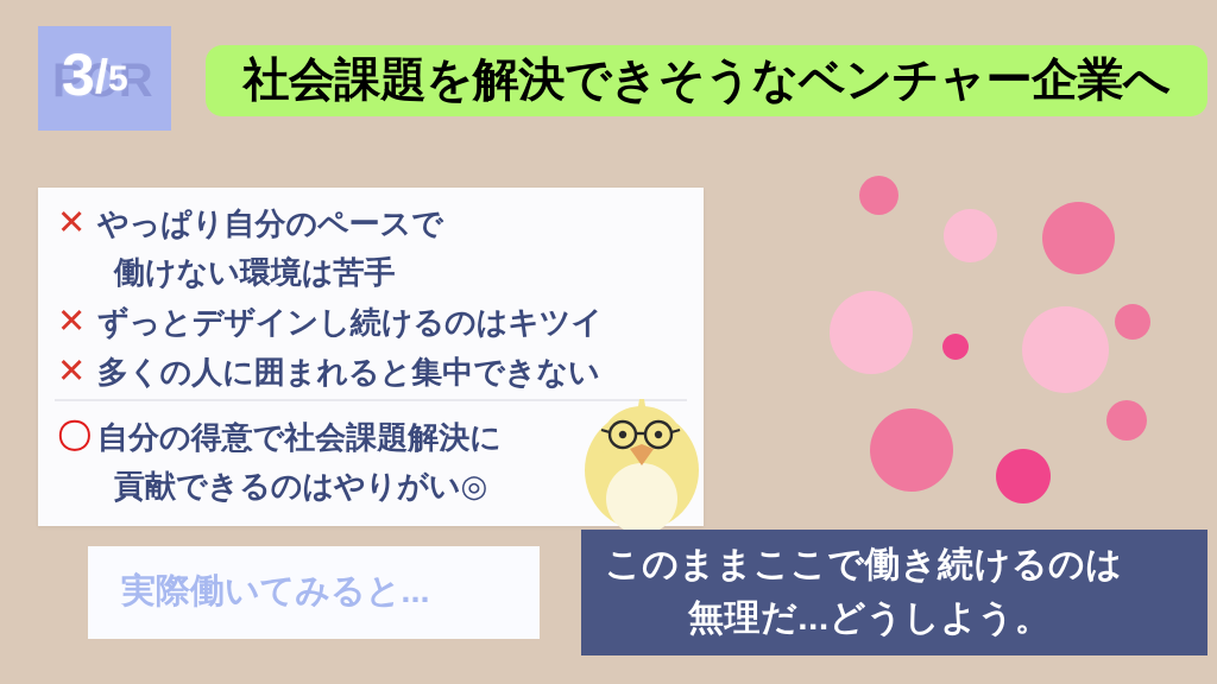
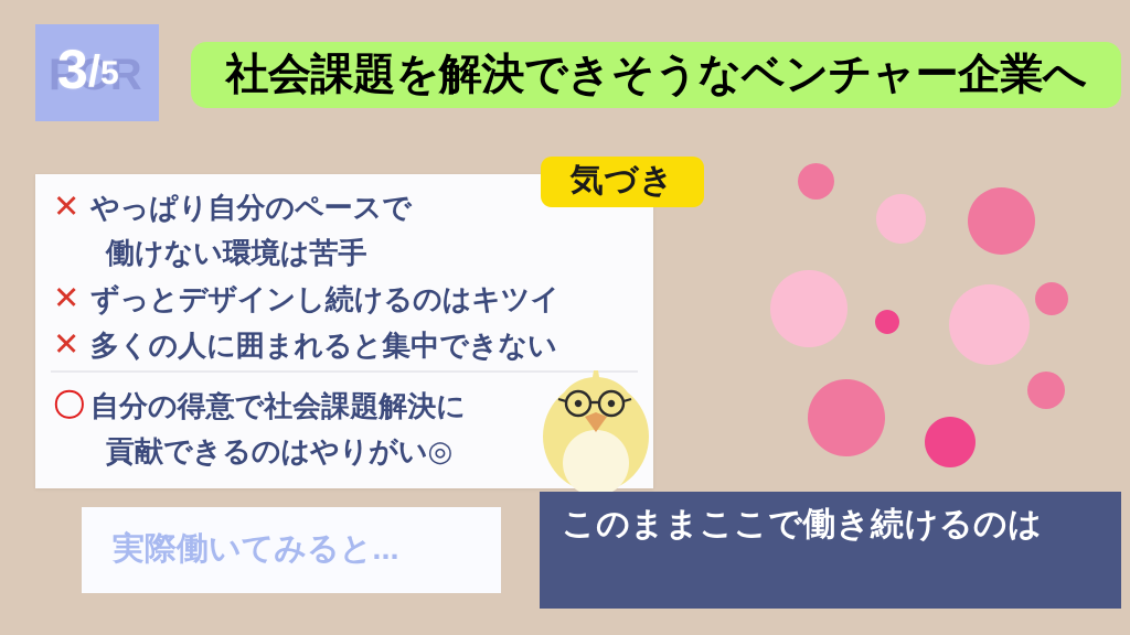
  POR
  3/5
  社会課題を解決できそうなベンチャー企業へ
+ 気づき
  ✕
  やっぱり自分のペースで
  働けない環境は苦手
  ✕
  ずっとデザインし続けるのはキツイ
  ✕
  多くの人に囲まれると集中できない
  〇
  自分の得意で社会課題解決に
  貢献できるのはやりがい◎
  実際働いてみると...
  このままここで働き続けるのは
- 無理だ...どうしよう。
